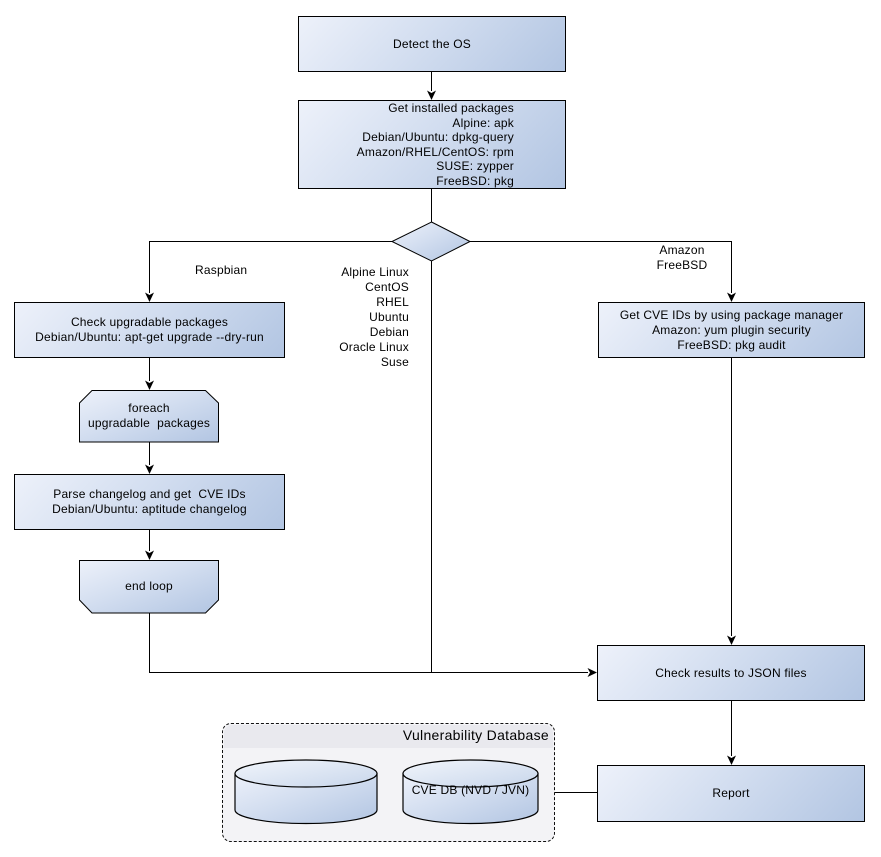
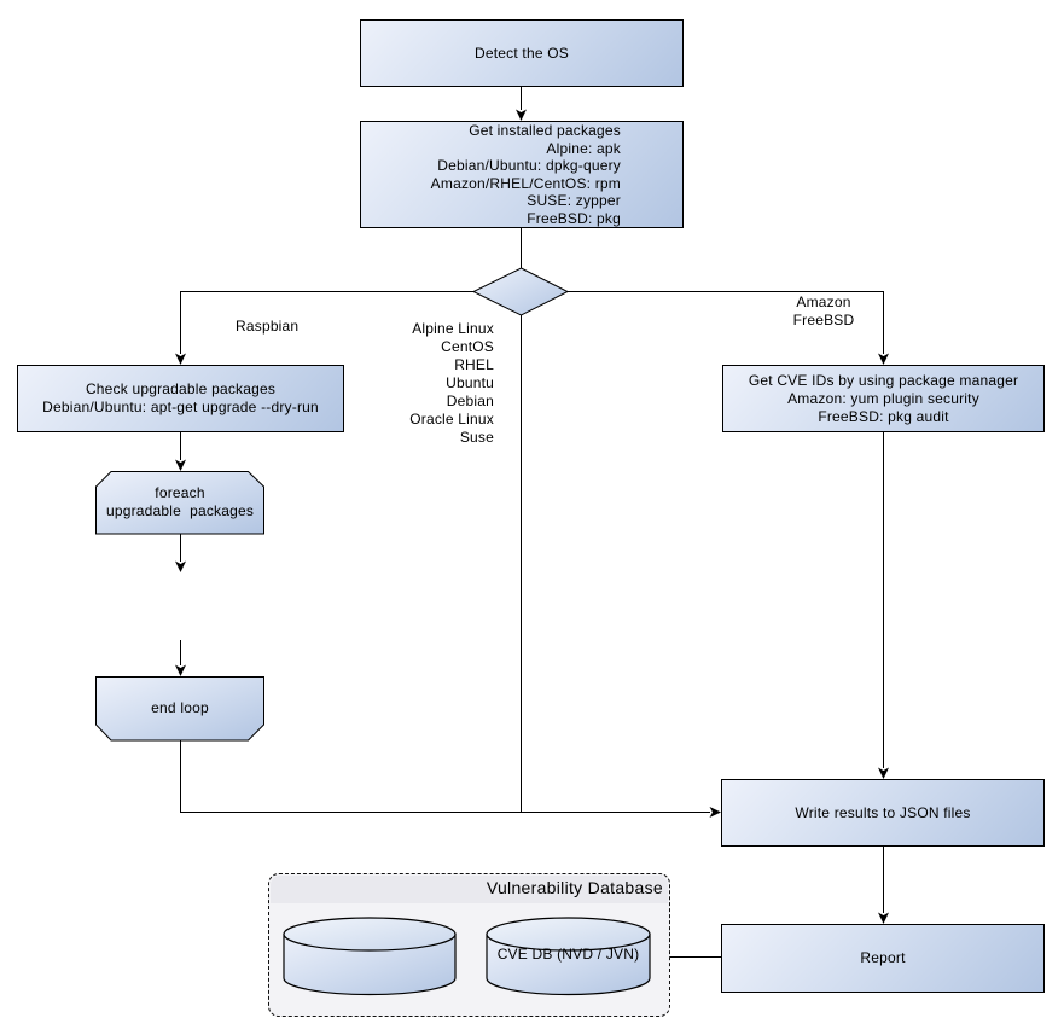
  Detect the OS
  Get installed packages
  Alpine: apk
  Debian/Ubuntu: dpkg-query
  Amazon/RHEL/CentOS: rpm
  SUSE: zypper
  FreeBSD: pkg
  Check upgradable packages
  Debian/Ubuntu: apt-get upgrade --dry-run
- Parse changelog and get CVE IDs
- Debian/Ubuntu: aptitude changelog
  Get CVE IDs by using package manager
  Amazon: yum plugin security
  FreeBSD: pkg audit
- Check results to JSON files
+ Write results to JSON files
  Report
  foreach
  upgradable packages
  end loop
  CVE DB (NVD / JVN)
  Raspbian
  Alpine Linux
  CentOS
  RHEL
  Ubuntu
  Debian
  Oracle Linux
  Suse
  Amazon
  FreeBSD
  Vulnerability Database
